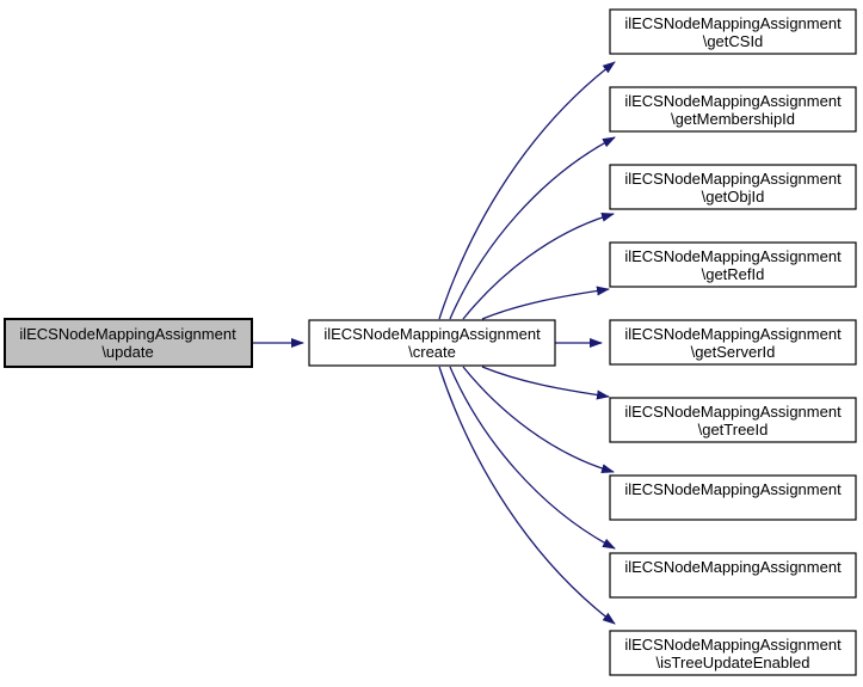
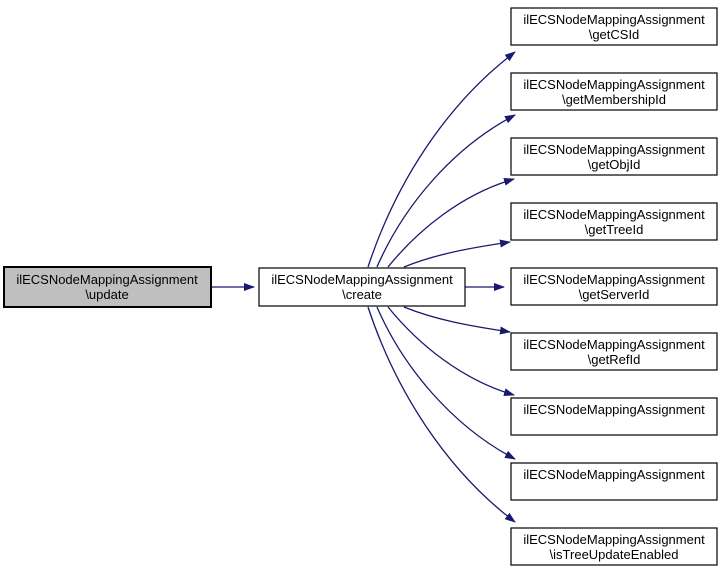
  ilECSNodeMappingAssignment
  \update
  ilECSNodeMappingAssignment
  \create
  ilECSNodeMappingAssignment
  \getCSId
  ilECSNodeMappingAssignment
  \getMembershipId
  ilECSNodeMappingAssignment
  \getObjId
  ilECSNodeMappingAssignment
- \getRefId
+ \getTreeId
  ilECSNodeMappingAssignment
  \getServerId
  ilECSNodeMappingAssignment
- \getTreeId
+ \getRefId
  ilECSNodeMappingAssignment
  ilECSNodeMappingAssignment
  ilECSNodeMappingAssignment
  \isTreeUpdateEnabled
